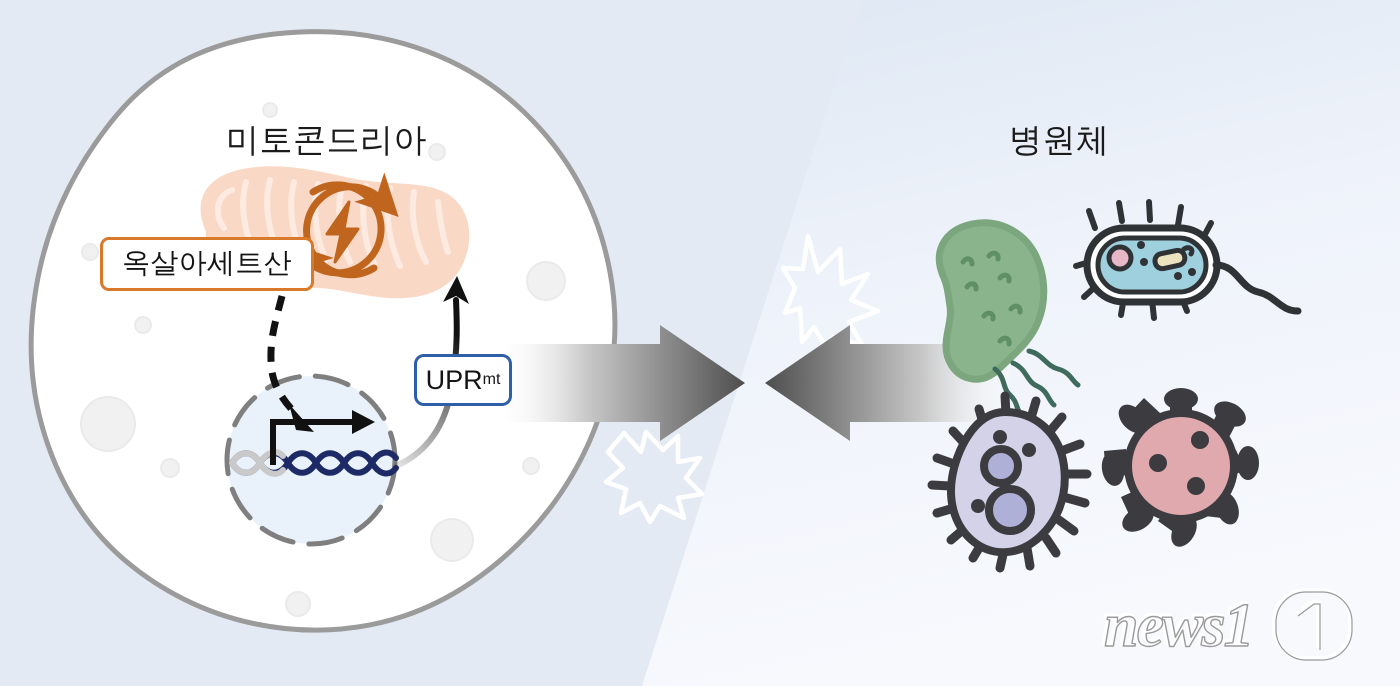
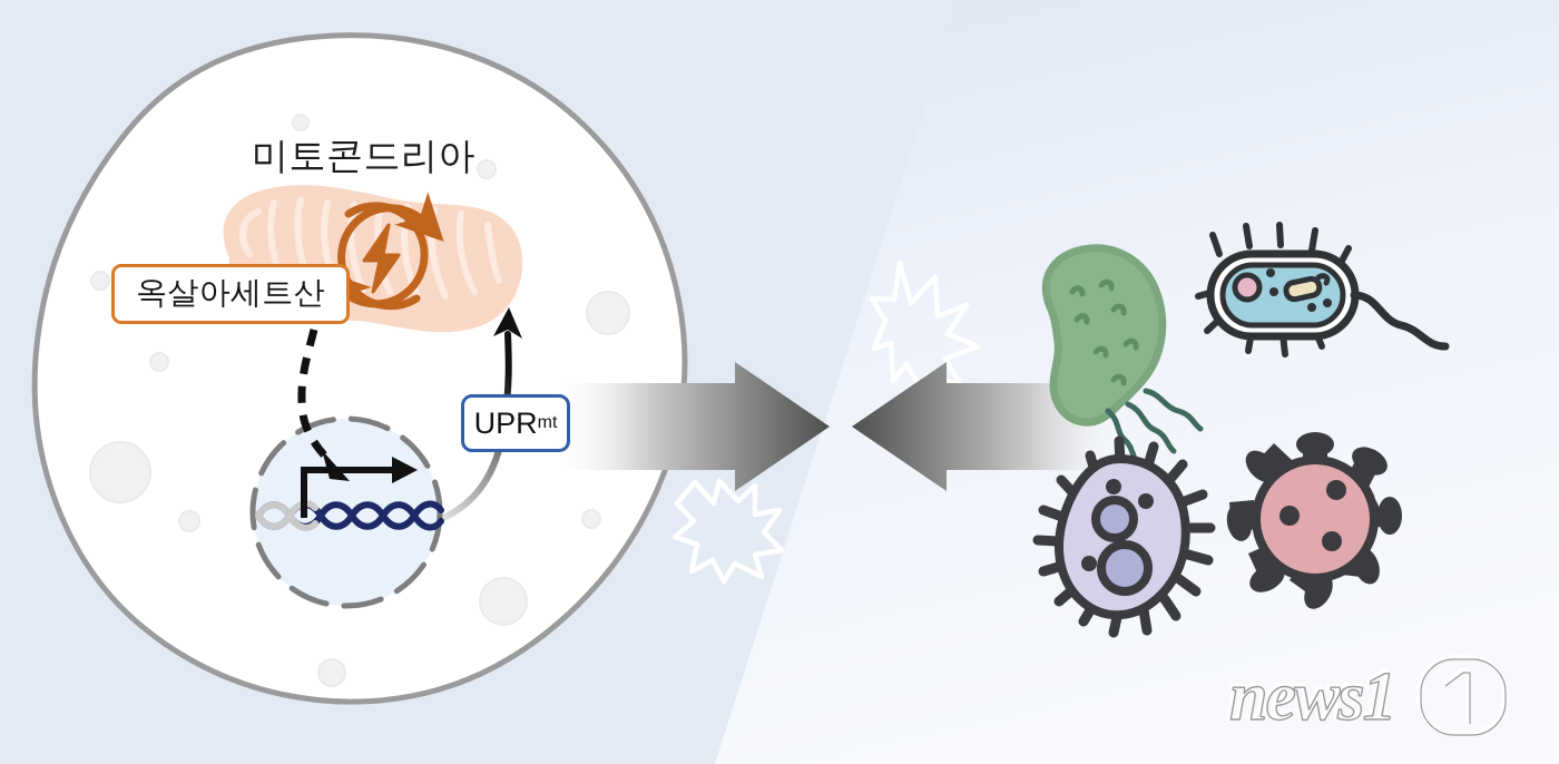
  미토콘드리아
- 병원체
  옥살아세트산
  UPR
  mt
  news1
